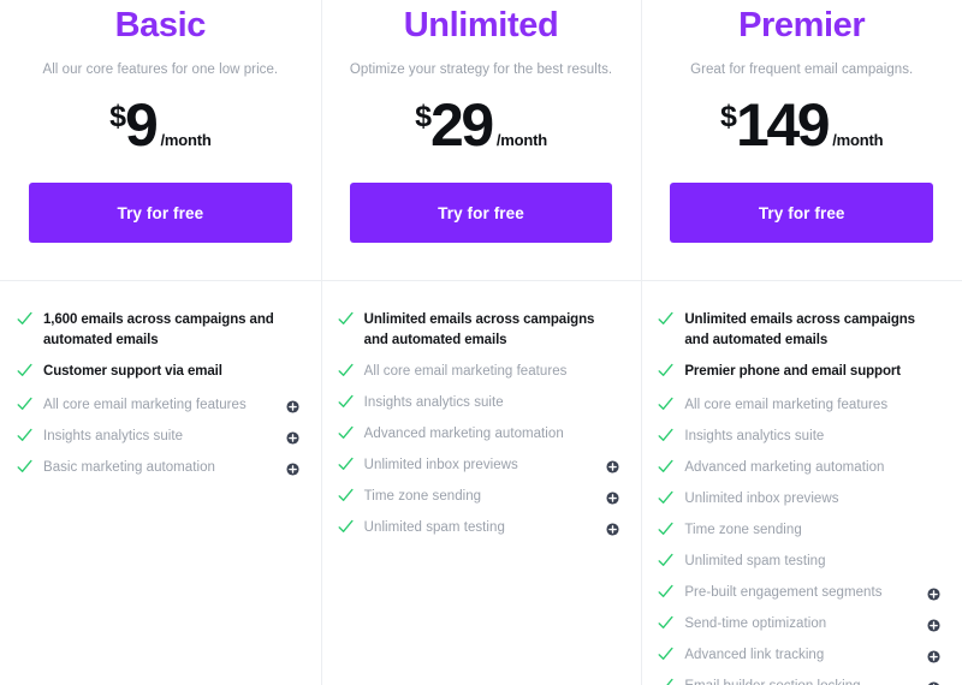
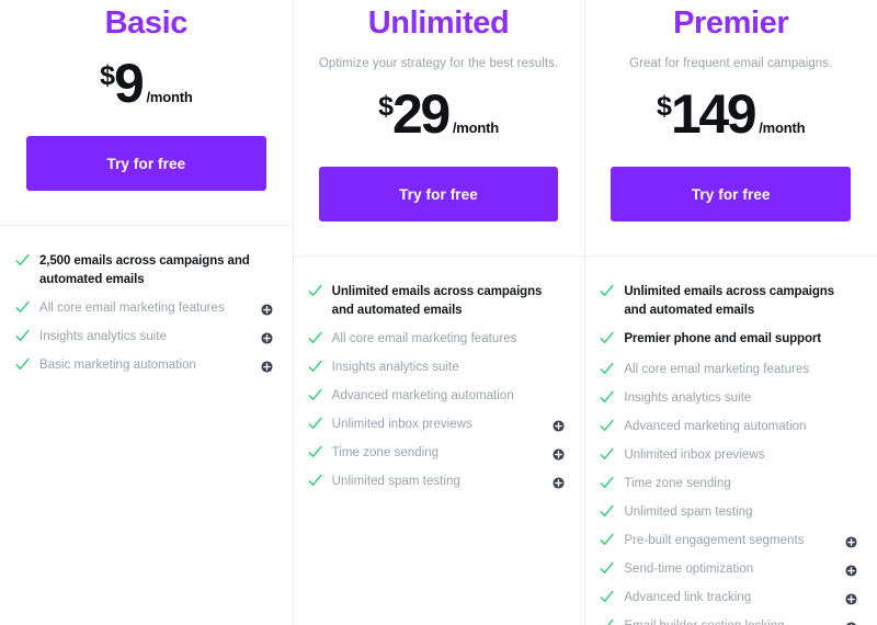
  Basic
- All our core features for one low price.
  $
  9
  /month
  Try for free
- 1,600 emails across campaigns and automated emails
+ 2,500 emails across campaigns and automated emails
- Customer support via email
  All core email marketing features
  Insights analytics suite
  Basic marketing automation
  Unlimited
  Optimize your strategy for the best results.
  $
  29
  /month
  Try for free
  Unlimited emails across campaigns and automated emails
  All core email marketing features
  Insights analytics suite
  Advanced marketing automation
  Unlimited inbox previews
  Time zone sending
  Unlimited spam testing
  Premier
  Great for frequent email campaigns.
  $
  149
  /month
  Try for free
  Unlimited emails across campaigns and automated emails
  Premier phone and email support
  All core email marketing features
  Insights analytics suite
  Advanced marketing automation
  Unlimited inbox previews
  Time zone sending
  Unlimited spam testing
  Pre-built engagement segments
  Send-time optimization
  Advanced link tracking
